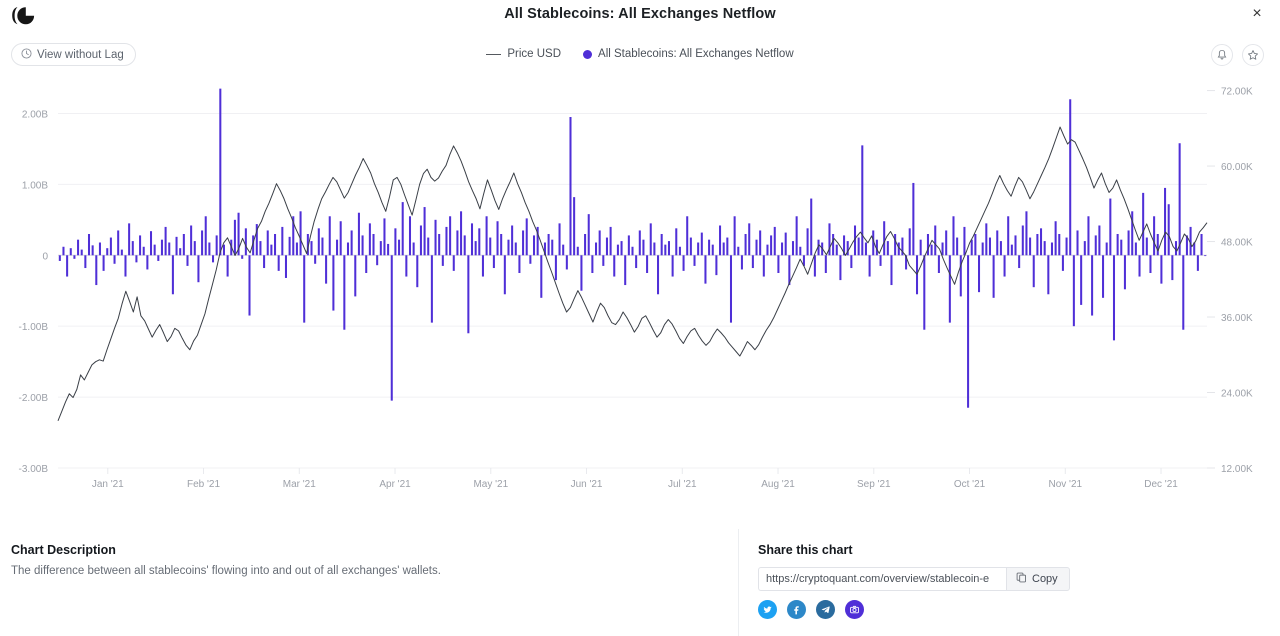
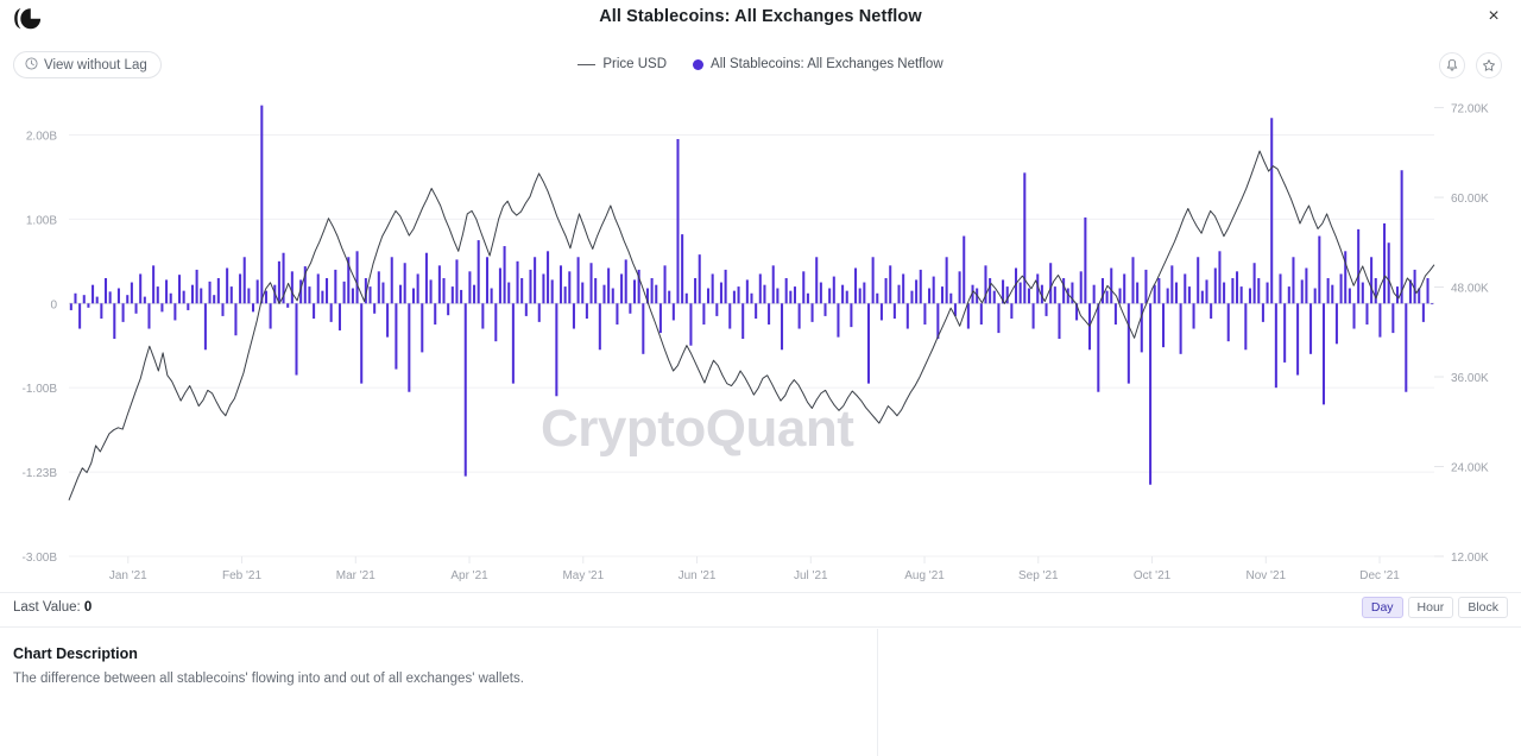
  All Stablecoins: All Exchanges Netflow
  ×
  View without Lag
  Price USD
  All Stablecoins: All Exchanges Netflow
  2.00B
  1.00B
  0
  -1.00B
- -2.00B
+ -1.23B
  -3.00B
  72.00K
  60.00K
  48.00K
  36.00K
  24.00K
  12.00K
  Jan '21
  Feb '21
  Mar '21
  Apr '21
  May '21
  Jun '21
  Jul '21
  Aug '21
  Sep '21
  Oct '21
  Nov '21
  Dec '21
+ CryptoQuant
+ Last Value: 0
+ Day
+ Hour
+ Block
  Chart Description
  The difference between all stablecoins' flowing into and out of all exchanges' wallets.
- Share this chart
- https://cryptoquant.com/overview/stablecoin-e
- Copy
